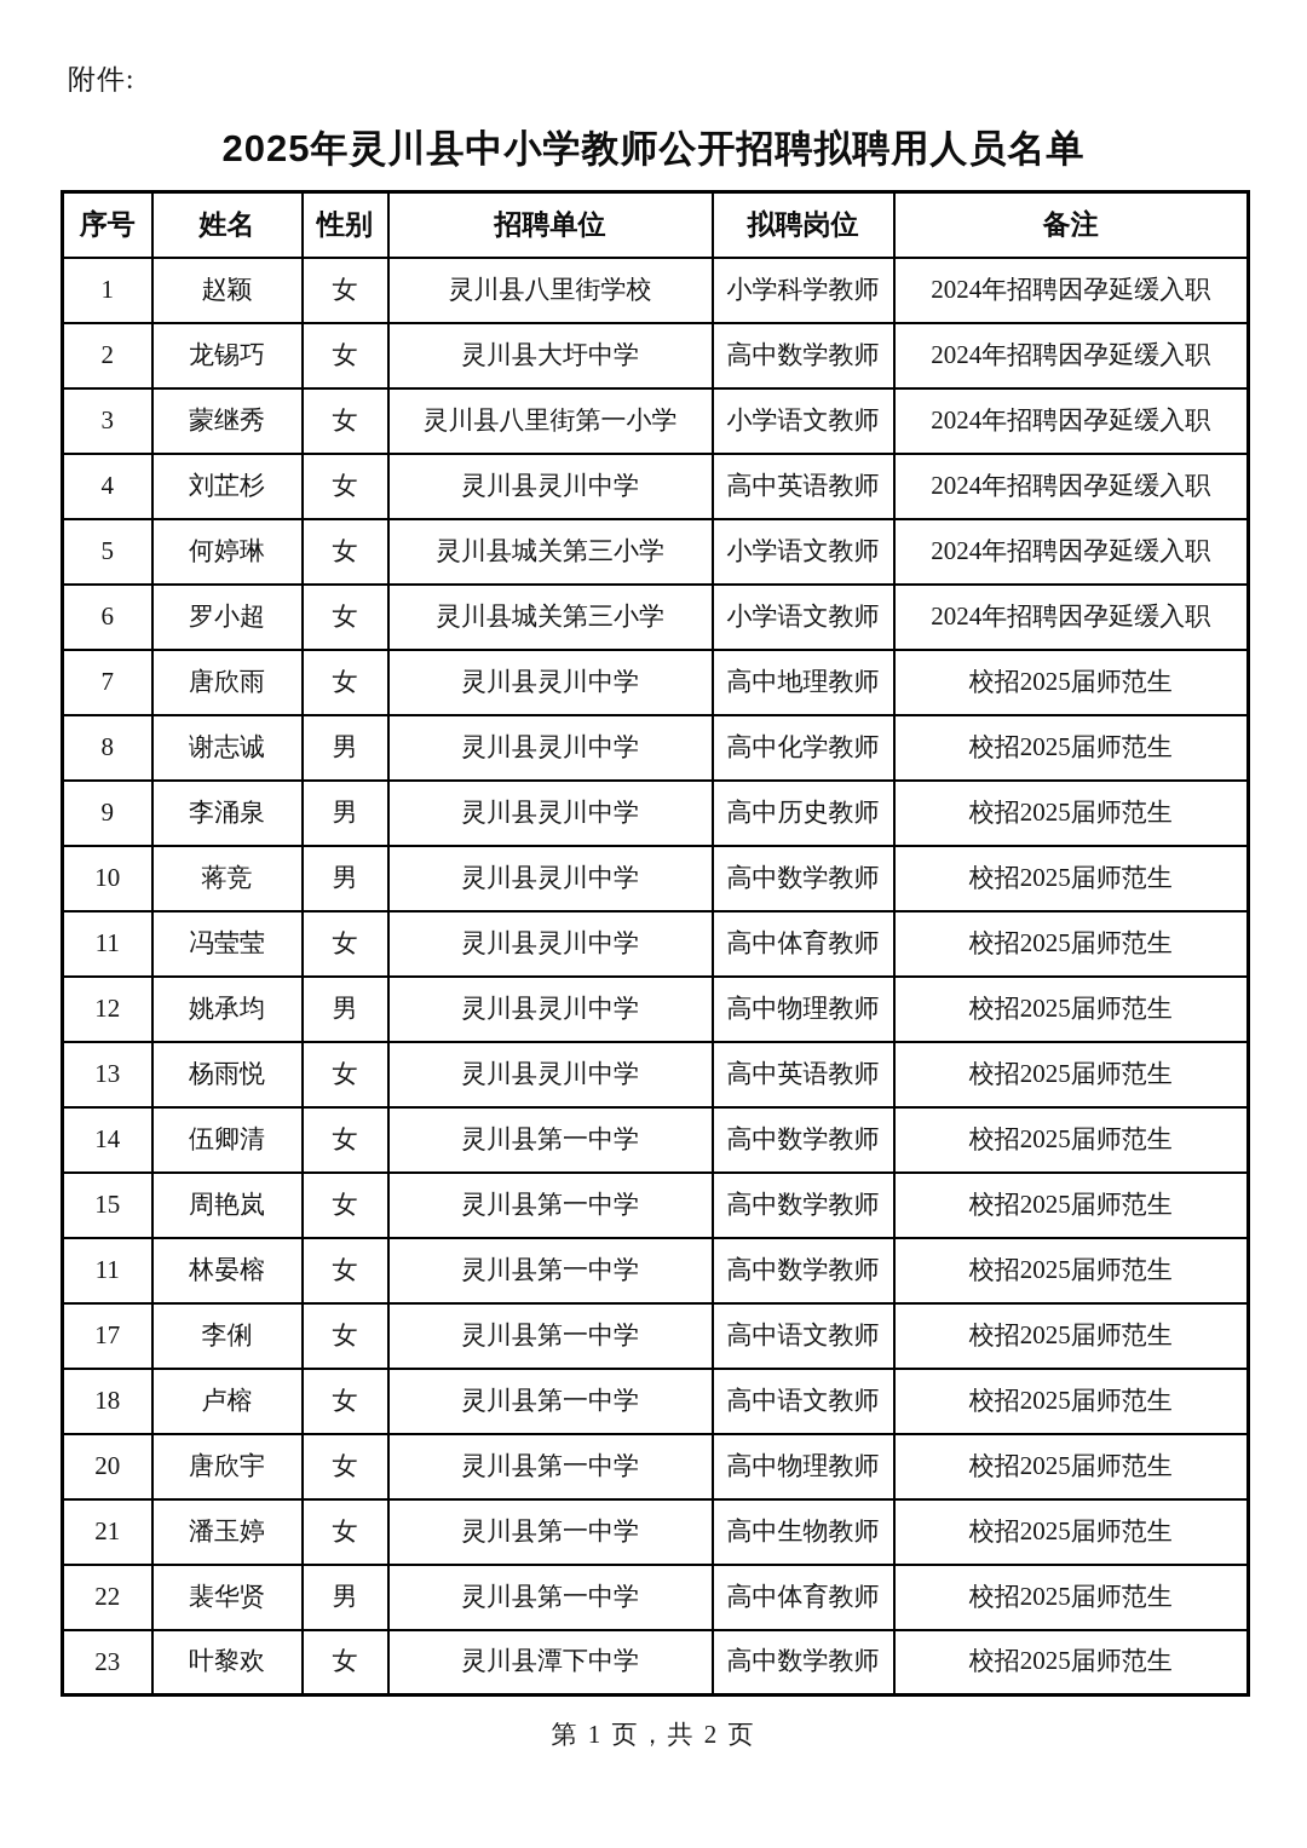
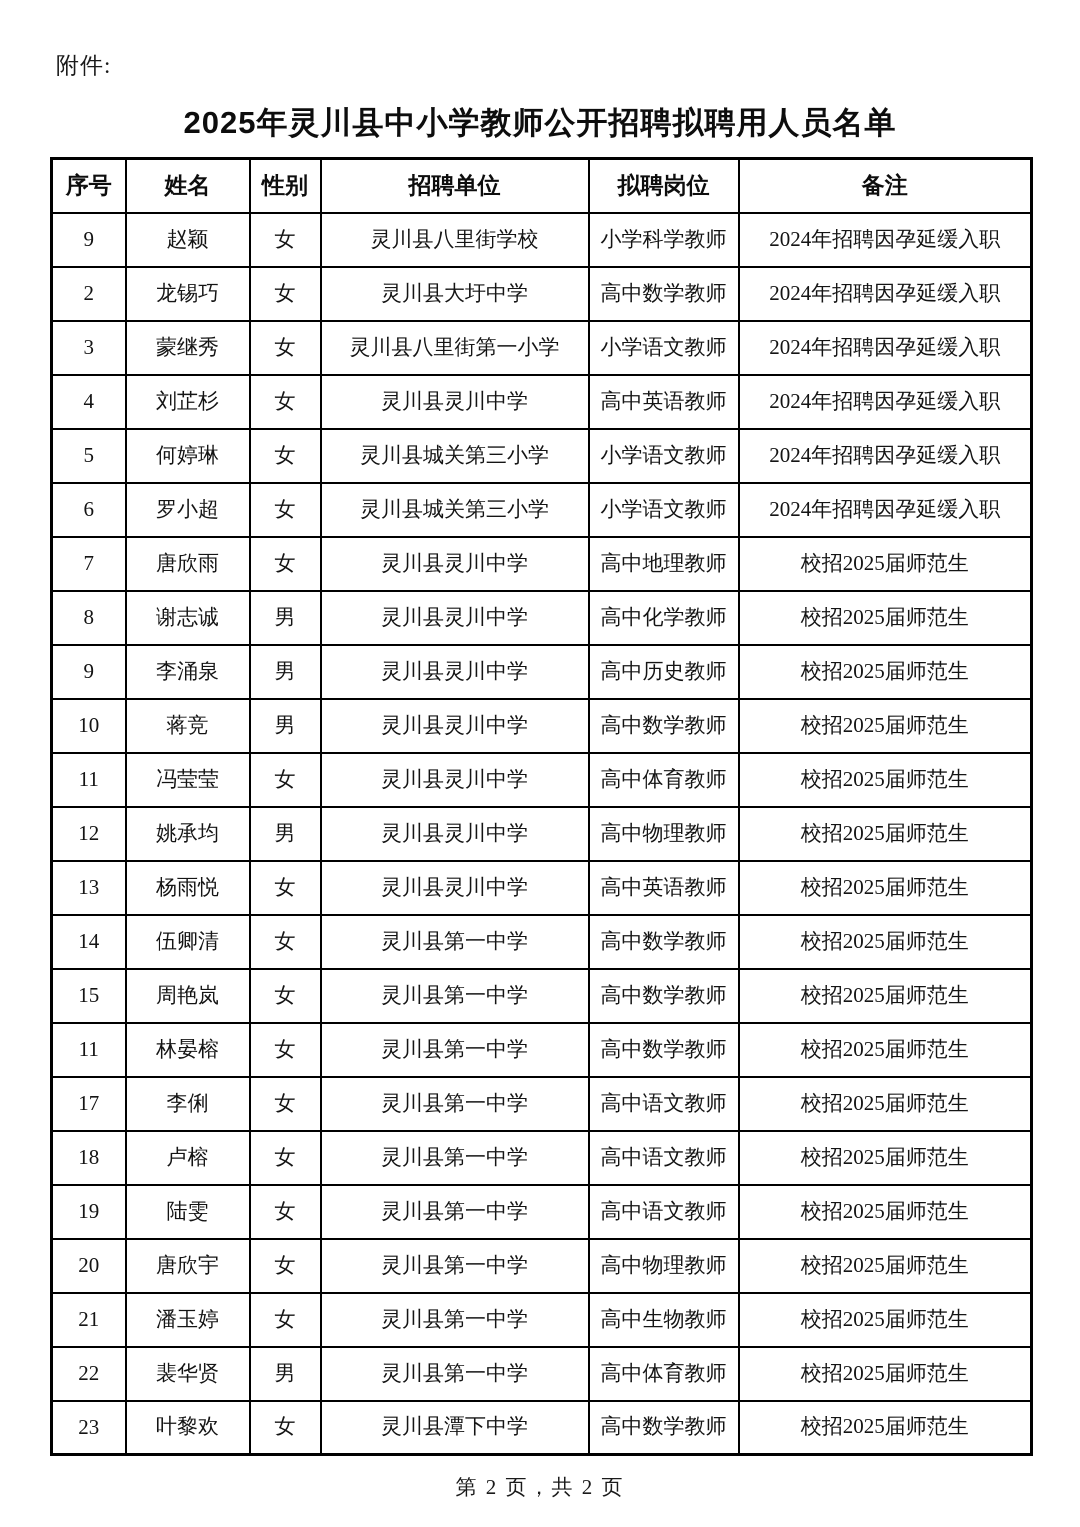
  附件:
  2025年灵川县中小学教师公开招聘拟聘用人员名单
  序号	姓名	性别	招聘单位	拟聘岗位	备注
- 1	赵颖	女	灵川县八里街学校	小学科学教师	2024年招聘因孕延缓入职
+ 9	赵颖	女	灵川县八里街学校	小学科学教师	2024年招聘因孕延缓入职
  2	龙锡巧	女	灵川县大圩中学	高中数学教师	2024年招聘因孕延缓入职
  3	蒙继秀	女	灵川县八里街第一小学	小学语文教师	2024年招聘因孕延缓入职
  4	刘芷杉	女	灵川县灵川中学	高中英语教师	2024年招聘因孕延缓入职
  5	何婷琳	女	灵川县城关第三小学	小学语文教师	2024年招聘因孕延缓入职
  6	罗小超	女	灵川县城关第三小学	小学语文教师	2024年招聘因孕延缓入职
  7	唐欣雨	女	灵川县灵川中学	高中地理教师	校招2025届师范生
  8	谢志诚	男	灵川县灵川中学	高中化学教师	校招2025届师范生
  9	李涌泉	男	灵川县灵川中学	高中历史教师	校招2025届师范生
  10	蒋竞	男	灵川县灵川中学	高中数学教师	校招2025届师范生
  11	冯莹莹	女	灵川县灵川中学	高中体育教师	校招2025届师范生
  12	姚承均	男	灵川县灵川中学	高中物理教师	校招2025届师范生
  13	杨雨悦	女	灵川县灵川中学	高中英语教师	校招2025届师范生
  14	伍卿清	女	灵川县第一中学	高中数学教师	校招2025届师范生
  15	周艳岚	女	灵川县第一中学	高中数学教师	校招2025届师范生
  11	林晏榕	女	灵川县第一中学	高中数学教师	校招2025届师范生
  17	李俐	女	灵川县第一中学	高中语文教师	校招2025届师范生
  18	卢榕	女	灵川县第一中学	高中语文教师	校招2025届师范生
+ 19	陆雯	女	灵川县第一中学	高中语文教师	校招2025届师范生
  20	唐欣宇	女	灵川县第一中学	高中物理教师	校招2025届师范生
  21	潘玉婷	女	灵川县第一中学	高中生物教师	校招2025届师范生
  22	裴华贤	男	灵川县第一中学	高中体育教师	校招2025届师范生
  23	叶黎欢	女	灵川县潭下中学	高中数学教师	校招2025届师范生
- 第 1 页，共 2 页
+ 第 2 页，共 2 页
